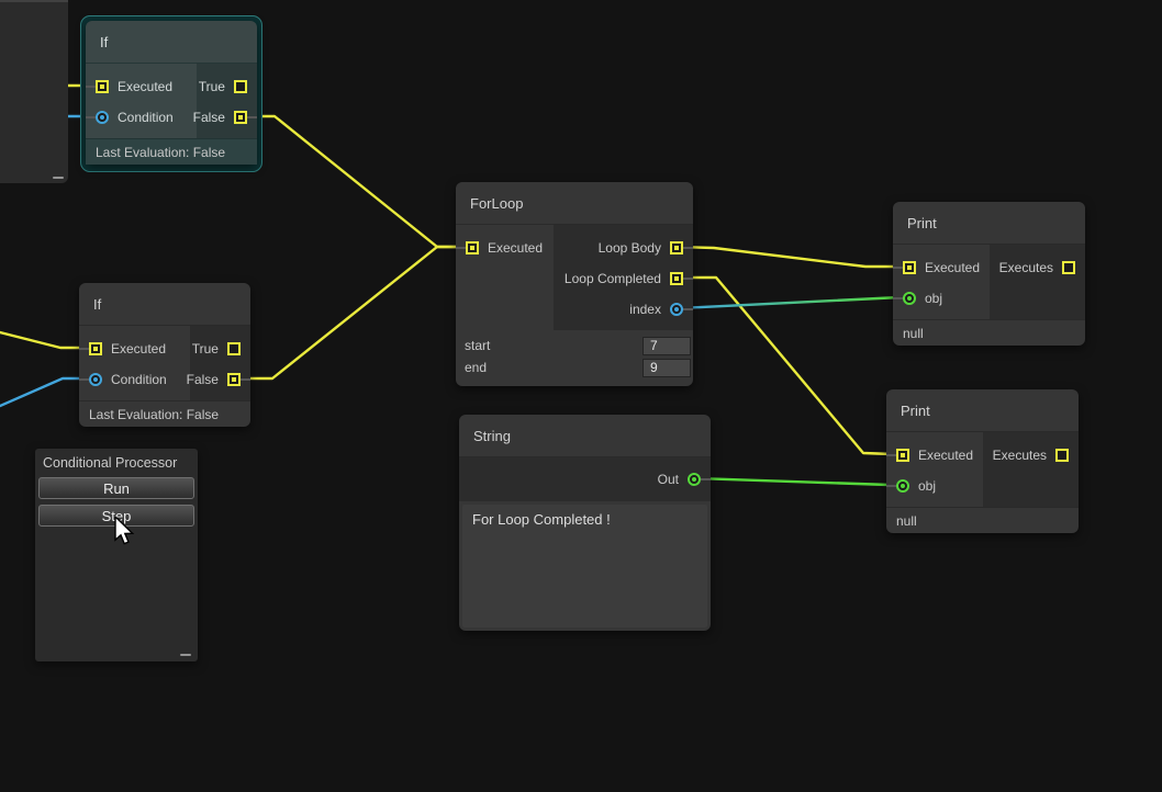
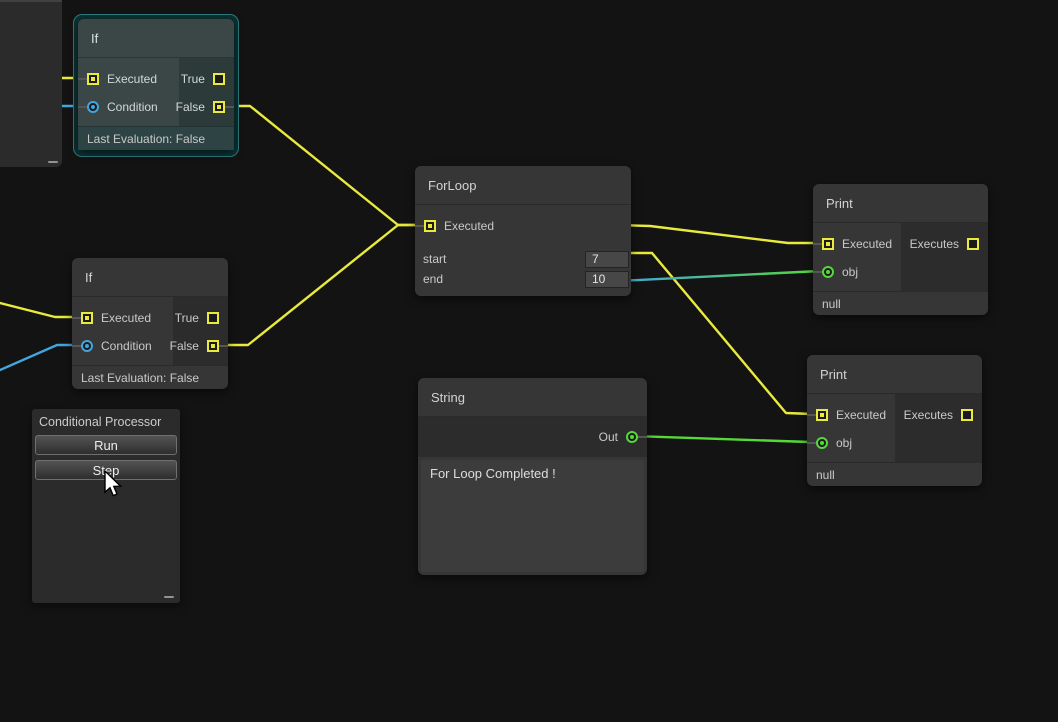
  If
  Executed
  Condition
  True
  False
  Last Evaluation: False
  If
  Executed
  Condition
  True
  False
  Last Evaluation: False
  Conditional Processor
  Run
  Step
  ForLoop
  Executed
- Loop Body
- Loop Completed
- index
  start
  7
  end
- 9
+ 10
  String
  Out
  For Loop Completed !
  Print
  Executed
  obj
  Executes
  null
  Print
  Executed
  obj
  Executes
  null
